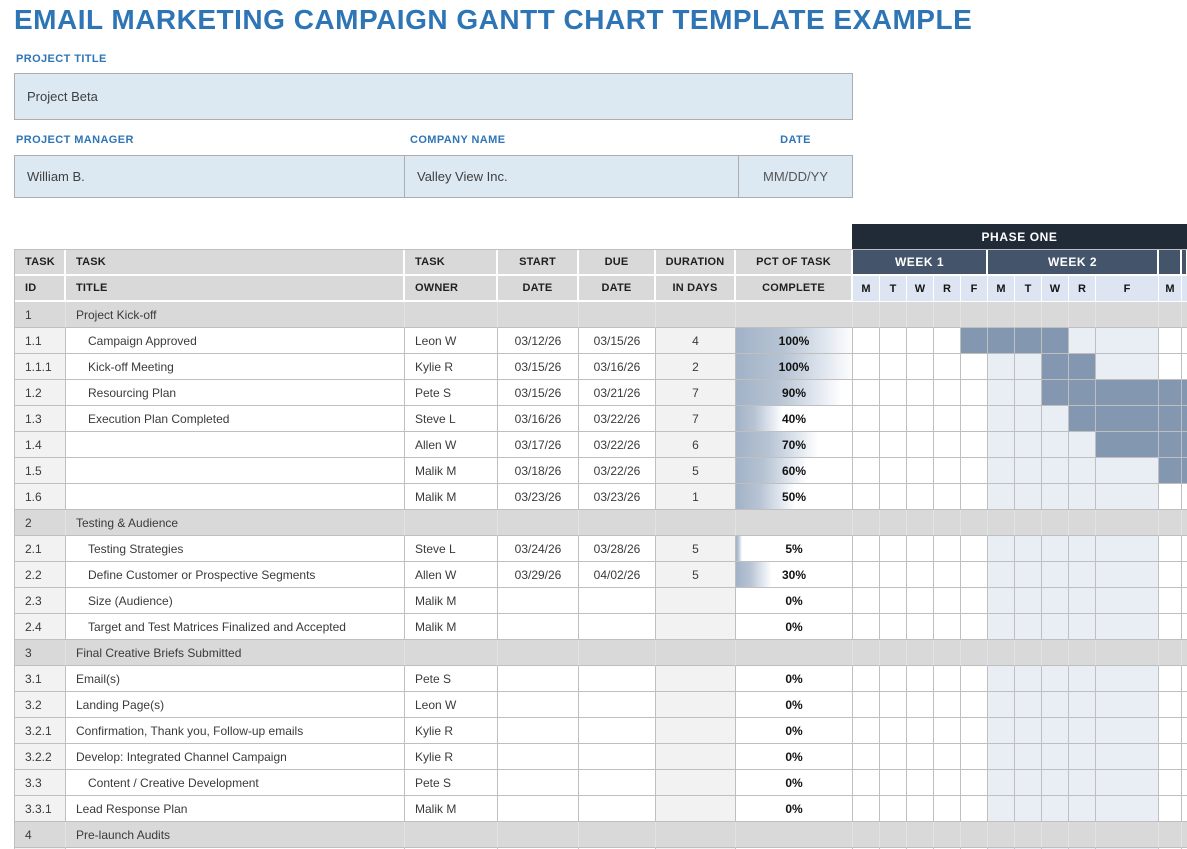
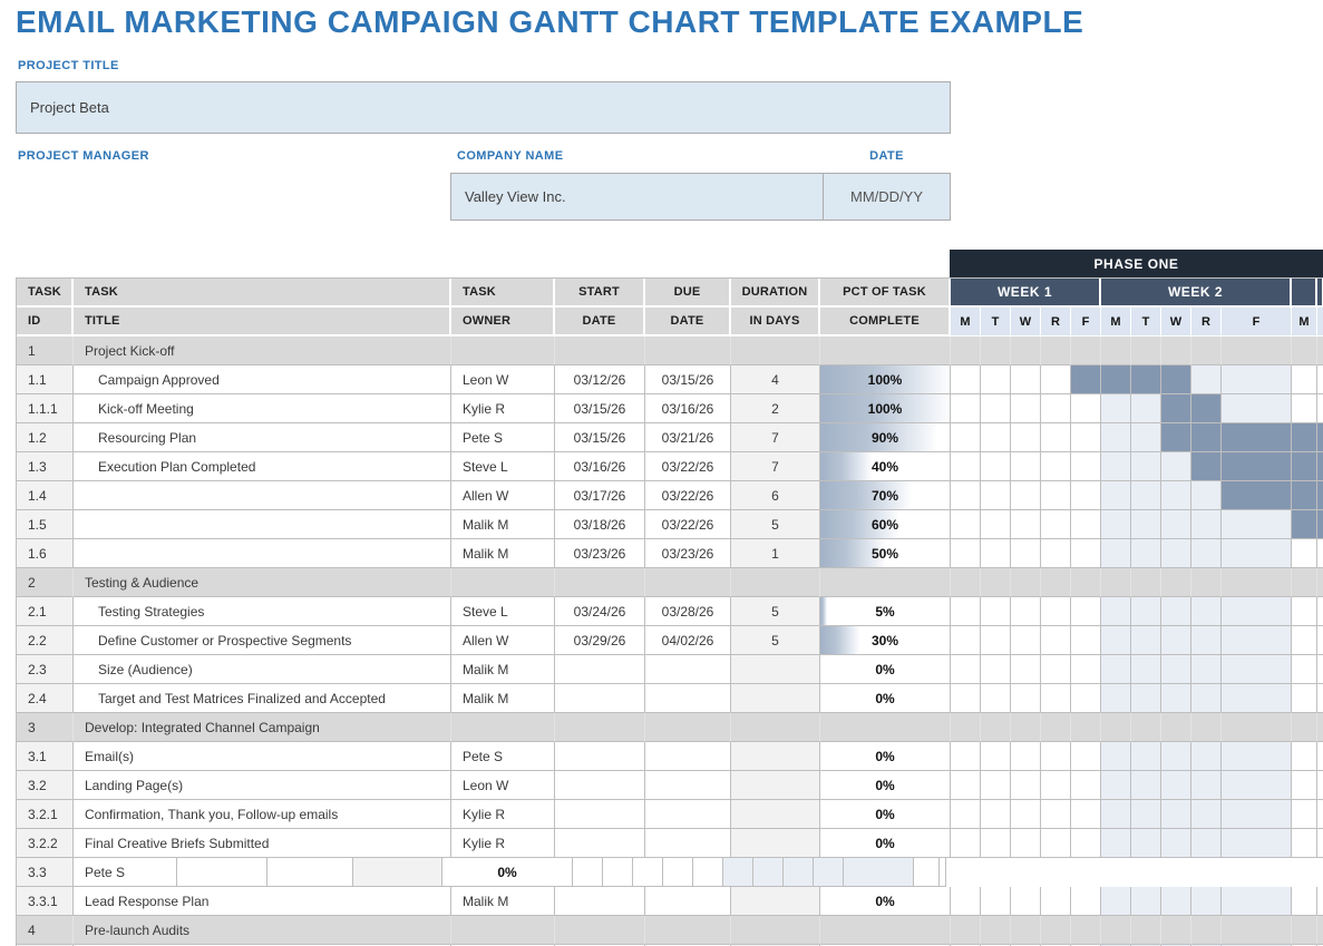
  EMAIL MARKETING CAMPAIGN GANTT CHART TEMPLATE EXAMPLE
  PROJECT TITLE
  Project Beta
  PROJECT MANAGER
  COMPANY NAME
  DATE
- William B.
  Valley View Inc.
  MM/DD/YY
  PHASE ONE
  TASK
  TASK
  TASK
  START
  DUE
  DURATION
  PCT OF TASK
  WEEK 1
  WEEK 2
  ID
  TITLE
  OWNER
  DATE
  DATE
  IN DAYS
  COMPLETE
  M
  T
  W
  R
  F
  M
  T
  W
  R
  F
  M
  1
  Project Kick-off
  1.1
  Campaign Approved
  Leon W
  03/12/26
  03/15/26
  4
  100%
  1.1.1
  Kick-off Meeting
  Kylie R
  03/15/26
  03/16/26
  2
  100%
  1.2
  Resourcing Plan
  Pete S
  03/15/26
  03/21/26
  7
  90%
  1.3
  Execution Plan Completed
  Steve L
  03/16/26
  03/22/26
  7
  40%
  1.4
  Allen W
  03/17/26
  03/22/26
  6
  70%
  1.5
  Malik M
  03/18/26
  03/22/26
  5
  60%
  1.6
  Malik M
  03/23/26
  03/23/26
  1
  50%
  2
  Testing & Audience
  2.1
  Testing Strategies
  Steve L
  03/24/26
  03/28/26
  5
  5%
  2.2
  Define Customer or Prospective Segments
  Allen W
  03/29/26
  04/02/26
  5
  30%
  2.3
  Size (Audience)
  Malik M
  0%
  2.4
  Target and Test Matrices Finalized and Accepted
  Malik M
  0%
  3
- Final Creative Briefs Submitted
+ Develop: Integrated Channel Campaign
  3.1
  Email(s)
  Pete S
  0%
  3.2
  Landing Page(s)
  Leon W
  0%
  3.2.1
  Confirmation, Thank you, Follow-up emails
  Kylie R
  0%
  3.2.2
- Develop: Integrated Channel Campaign
+ Final Creative Briefs Submitted
  Kylie R
  0%
  3.3
- Content / Creative Development
  Pete S
  0%
  3.3.1
  Lead Response Plan
  Malik M
  0%
  4
  Pre-launch Audits
